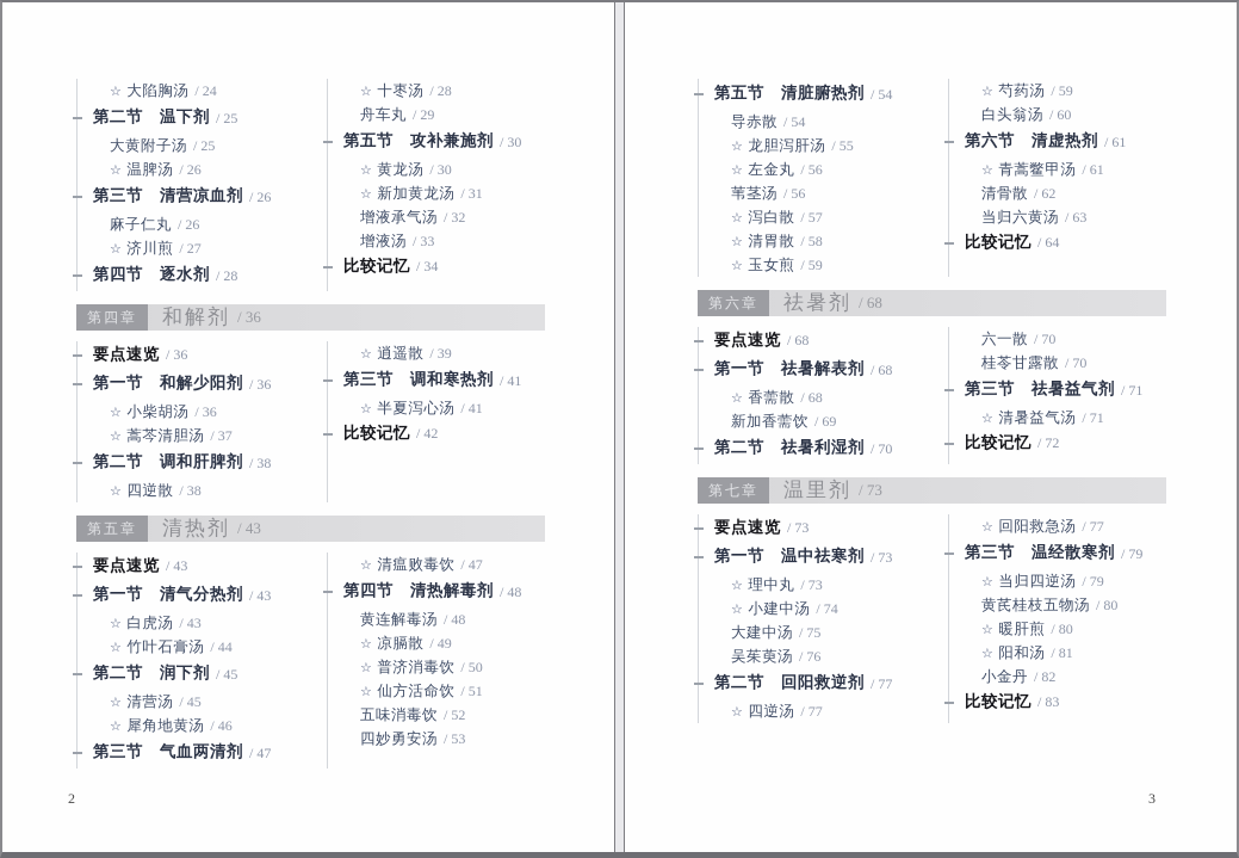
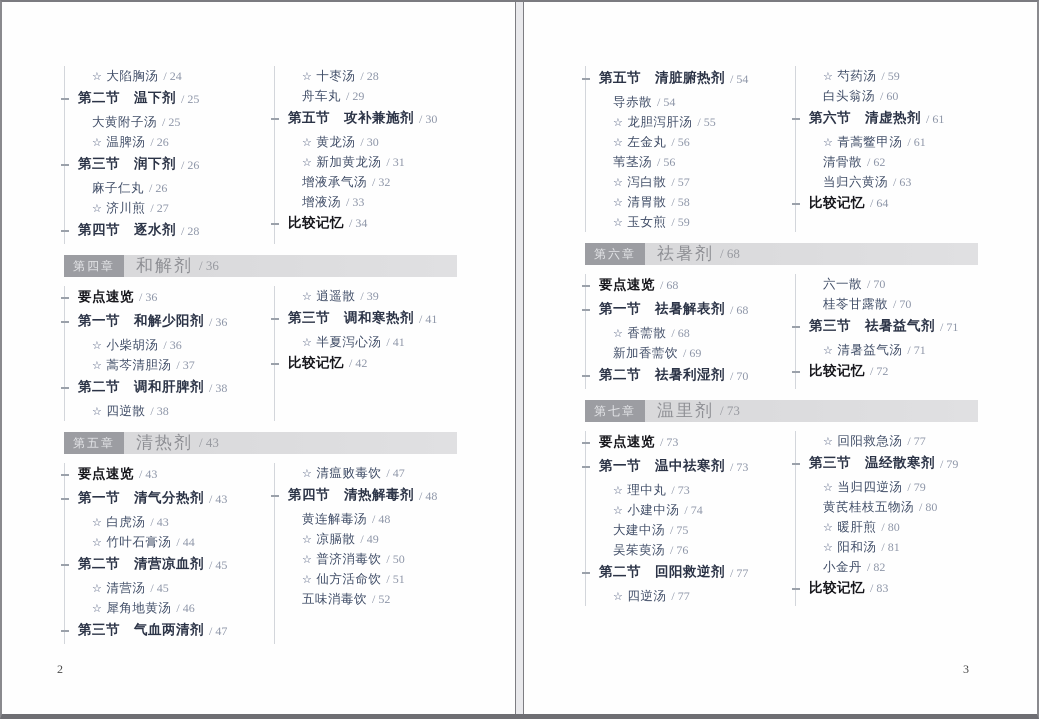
  ☆
  大陷胸汤
  / 24
  第二节
  温下剂
  / 25
  大黄附子汤
  / 25
  ☆
  温脾汤
  / 26
  第三节
- 清营凉血剂
+ 润下剂
  / 26
  麻子仁丸
  / 26
  ☆
  济川煎
  / 27
  第四节
  逐水剂
  / 28
  ☆
  十枣汤
  / 28
  舟车丸
  / 29
  第五节
  攻补兼施剂
  / 30
  ☆
  黄龙汤
  / 30
  ☆
  新加黄龙汤
  / 31
  增液承气汤
  / 32
  增液汤
  / 33
  比较记忆
  / 34
  第四章
  和解剂
  / 36
  要点速览
  / 36
  第一节
  和解少阳剂
  / 36
  ☆
  小柴胡汤
  / 36
  ☆
  蒿芩清胆汤
  / 37
  第二节
  调和肝脾剂
  / 38
  ☆
  四逆散
  / 38
  ☆
  逍遥散
  / 39
  第三节
  调和寒热剂
  / 41
  ☆
  半夏泻心汤
  / 41
  比较记忆
  / 42
  第五章
  清热剂
  / 43
  要点速览
  / 43
  第一节
  清气分热剂
  / 43
  ☆
  白虎汤
  / 43
  ☆
  竹叶石膏汤
  / 44
  第二节
- 润下剂
+ 清营凉血剂
  / 45
  ☆
  清营汤
  / 45
  ☆
  犀角地黄汤
  / 46
  第三节
  气血两清剂
  / 47
  ☆
  清瘟败毒饮
  / 47
  第四节
  清热解毒剂
  / 48
  黄连解毒汤
  / 48
  ☆
  凉膈散
  / 49
  ☆
  普济消毒饮
  / 50
  ☆
  仙方活命饮
  / 51
  五味消毒饮
  / 52
- 四妙勇安汤
- / 53
  2
  第五节
  清脏腑热剂
  / 54
  导赤散
  / 54
  ☆
  龙胆泻肝汤
  / 55
  ☆
  左金丸
  / 56
  苇茎汤
  / 56
  ☆
  泻白散
  / 57
  ☆
  清胃散
  / 58
  ☆
  玉女煎
  / 59
  ☆
  芍药汤
  / 59
  白头翁汤
  / 60
  第六节
  清虚热剂
  / 61
  ☆
  青蒿鳖甲汤
  / 61
  清骨散
  / 62
  当归六黄汤
  / 63
  比较记忆
  / 64
  第六章
  祛暑剂
  / 68
  要点速览
  / 68
  第一节
  祛暑解表剂
  / 68
  ☆
  香薷散
  / 68
  新加香薷饮
  / 69
  第二节
  祛暑利湿剂
  / 70
  六一散
  / 70
  桂苓甘露散
  / 70
  第三节
  祛暑益气剂
  / 71
  ☆
  清暑益气汤
  / 71
  比较记忆
  / 72
  第七章
  温里剂
  / 73
  要点速览
  / 73
  第一节
  温中祛寒剂
  / 73
  ☆
  理中丸
  / 73
  ☆
  小建中汤
  / 74
  大建中汤
  / 75
  吴茱萸汤
  / 76
  第二节
  回阳救逆剂
  / 77
  ☆
  四逆汤
  / 77
  ☆
  回阳救急汤
  / 77
  第三节
  温经散寒剂
  / 79
  ☆
  当归四逆汤
  / 79
  黄芪桂枝五物汤
  / 80
  ☆
  暖肝煎
  / 80
  ☆
  阳和汤
  / 81
  小金丹
  / 82
  比较记忆
  / 83
  3
